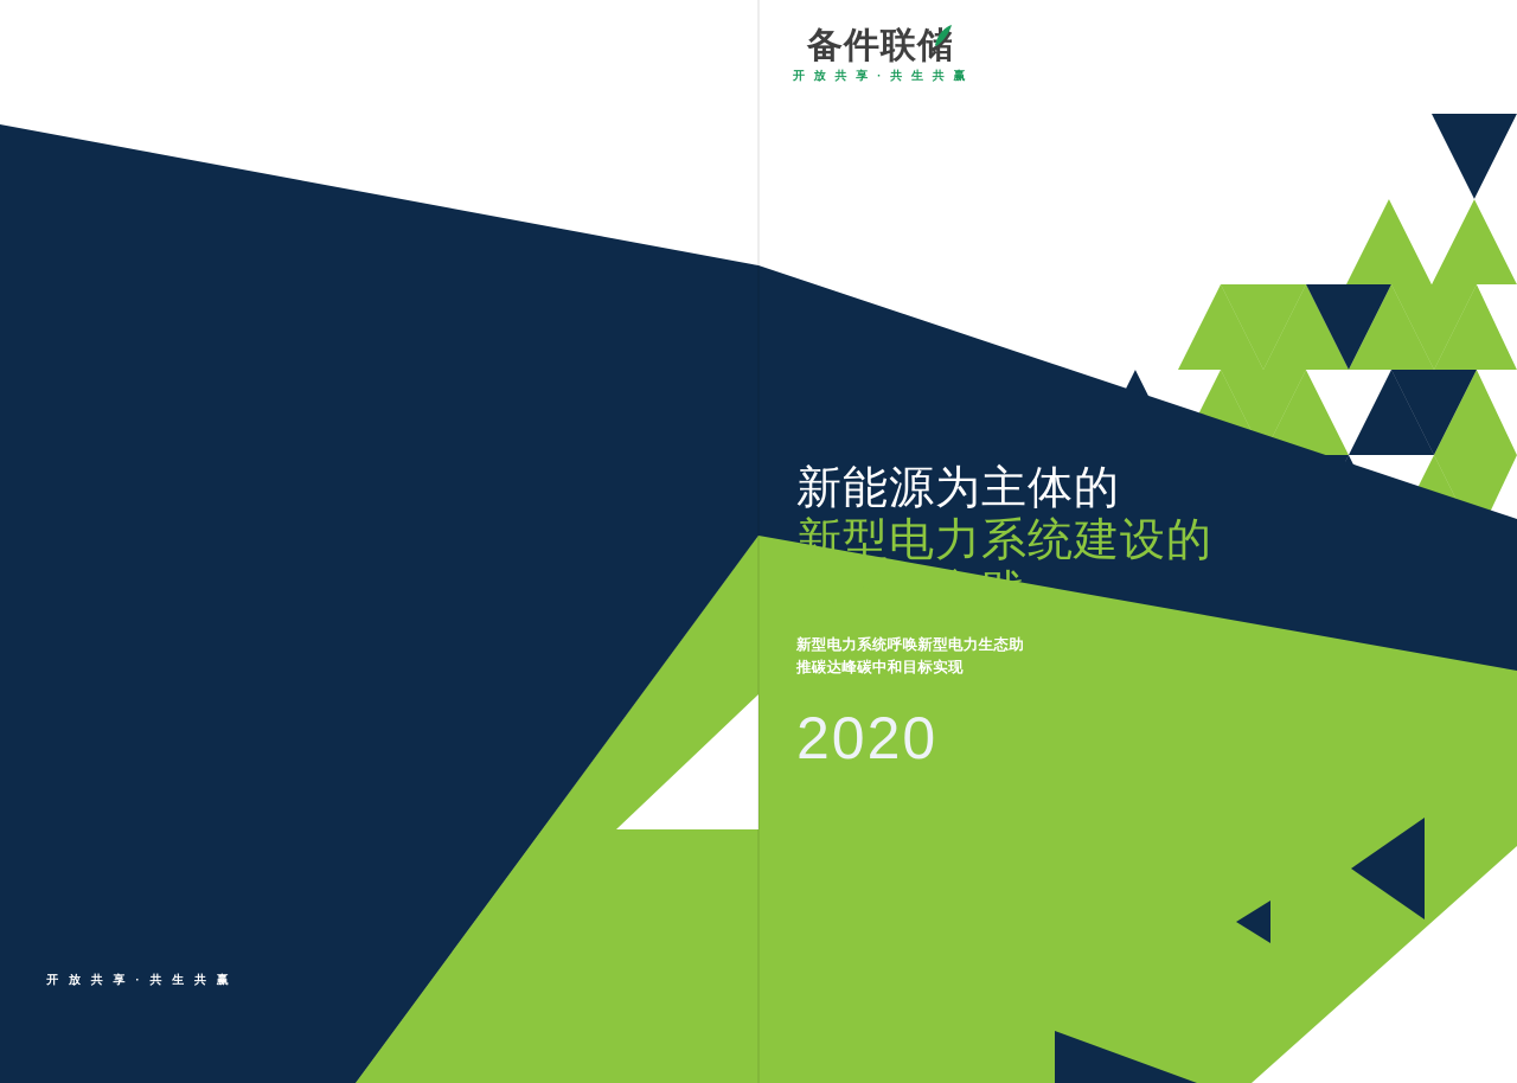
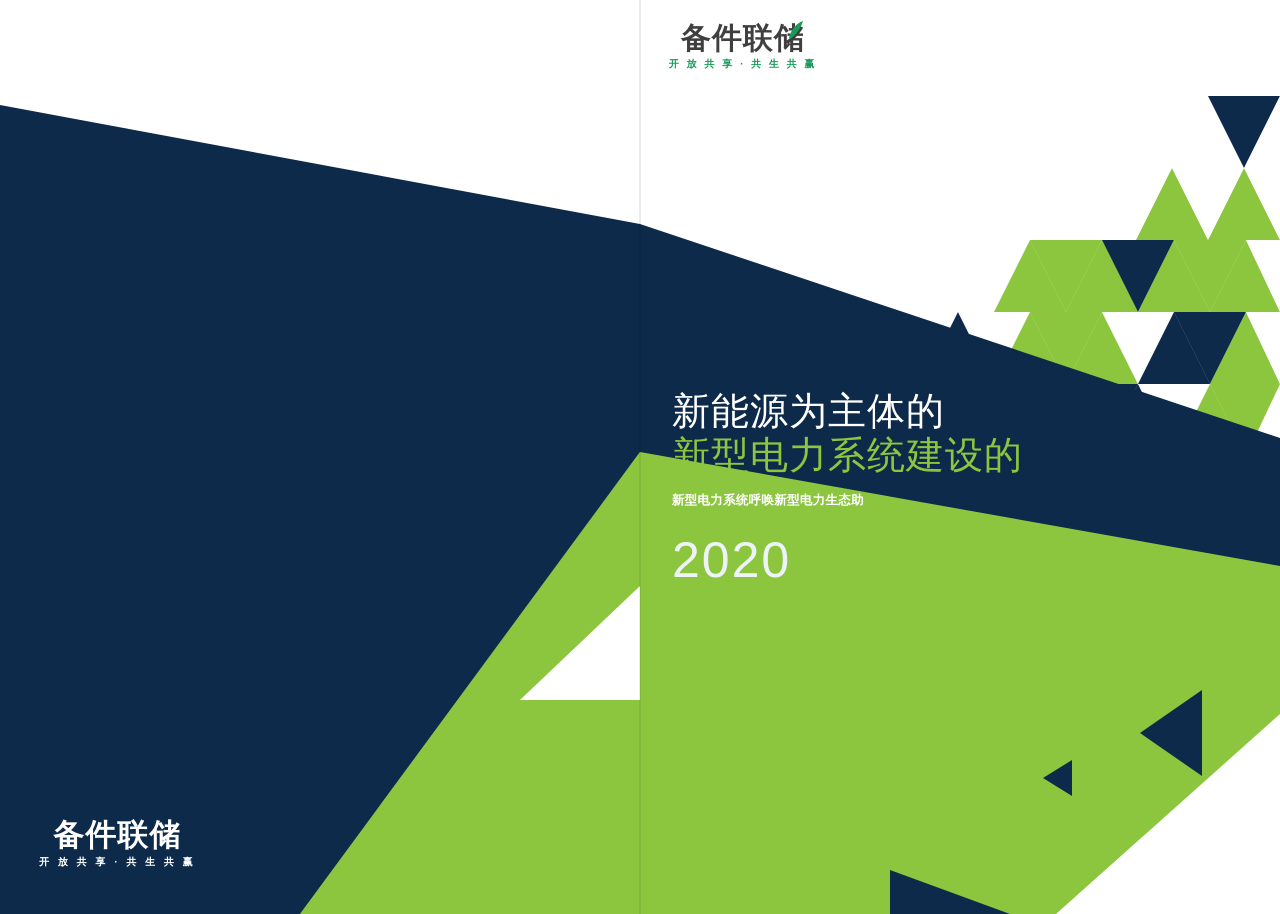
  备件联
  开 放 共 享 · 共 生 共 赢
  新能源为主体的
  新型电力系统建设的
- 思考与实践
  新型电力系统呼唤新型电力生态助
- 推碳达峰碳中和目标实现
  2020
+ 备件联储
  开 放 共 享 · 共 生 共 赢
